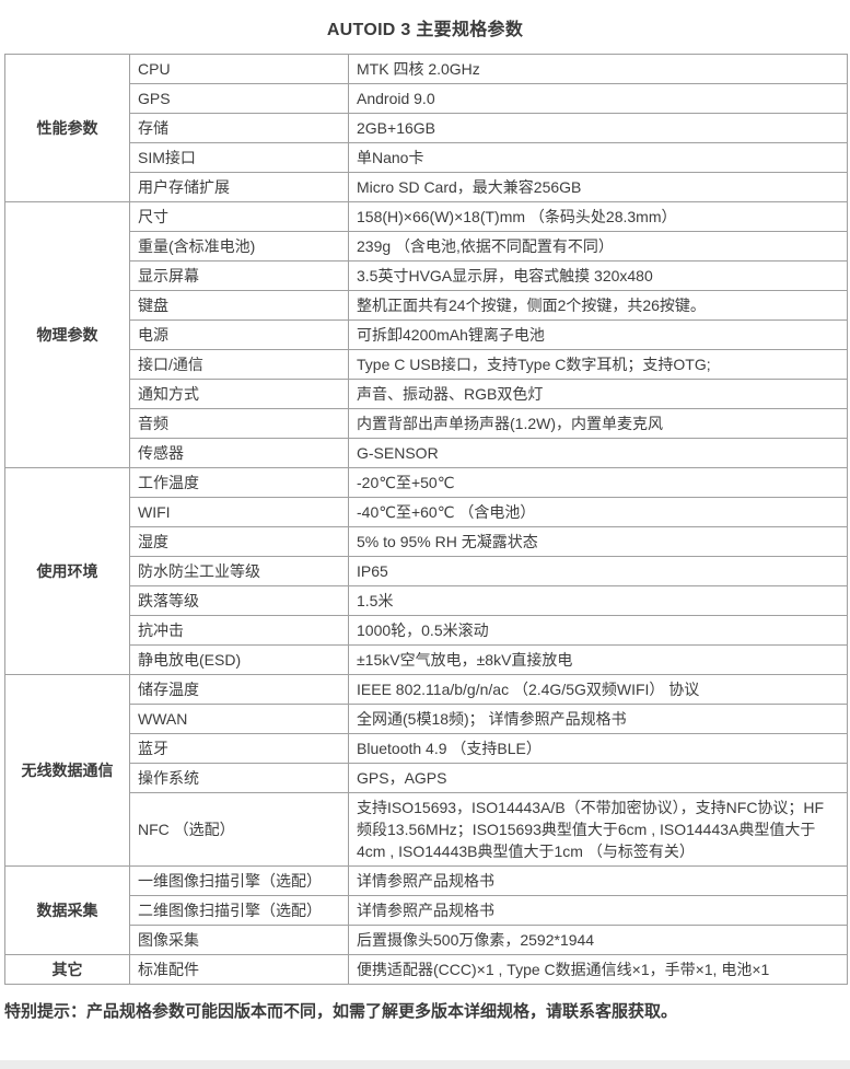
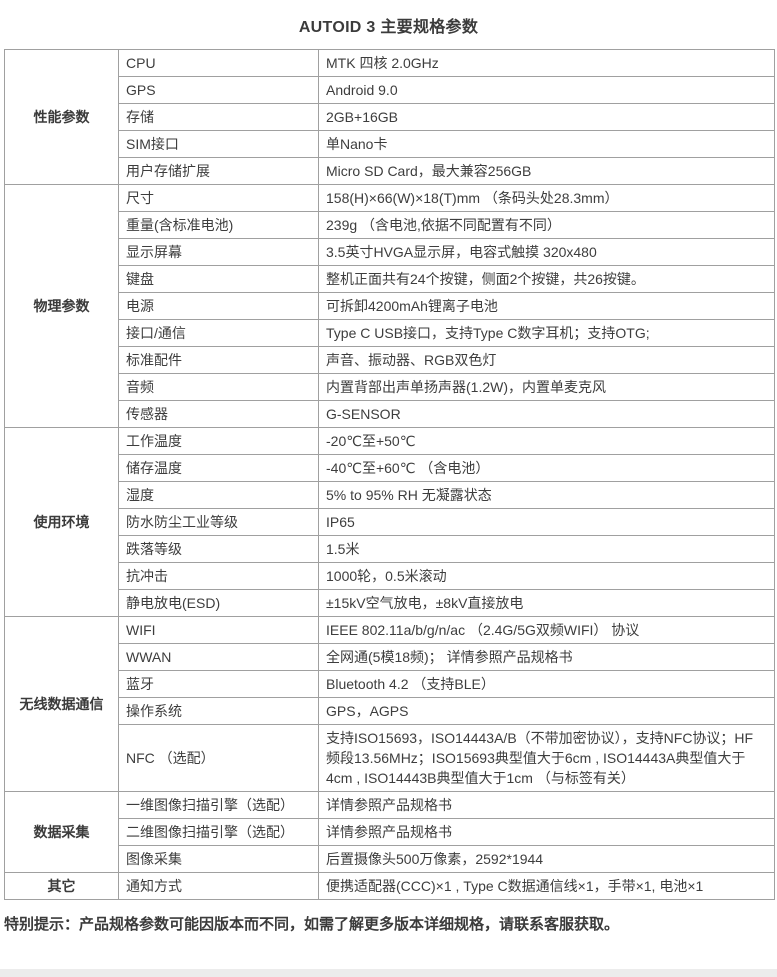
  AUTOID 3 主要规格参数
  性能参数	CPU	MTK 四核 2.0GHz
  GPS	Android 9.0
  存储	2GB+16GB
  SIM接口	单Nano卡
  用户存储扩展	Micro SD Card，最大兼容256GB
  物理参数	尺寸	158(H)×66(W)×18(T)mm （条码头处28.3mm）
  重量(含标准电池)	239g （含电池,依据不同配置有不同）
  显示屏幕	3.5英寸HVGA显示屏，电容式触摸 320x480
  键盘	整机正面共有24个按键，侧面2个按键，共26按键。
  电源	可拆卸4200mAh锂离子电池
  接口/通信	Type C USB接口，支持Type C数字耳机；支持OTG;
- 通知方式	声音、振动器、RGB双色灯
+ 标准配件	声音、振动器、RGB双色灯
  音频	内置背部出声单扬声器(1.2W)，内置单麦克风
  传感器	G-SENSOR
  使用环境	工作温度	-20℃至+50℃
- WIFI	-40℃至+60℃ （含电池）
+ 储存温度	-40℃至+60℃ （含电池）
  湿度	5% to 95% RH 无凝露状态
  防水防尘工业等级	IP65
  跌落等级	1.5米
  抗冲击	1000轮，0.5米滚动
  静电放电(ESD)	±15kV空气放电，±8kV直接放电
- 无线数据通信	储存温度	IEEE 802.11a/b/g/n/ac （2.4G/5G双频WIFI） 协议
+ 无线数据通信	WIFI	IEEE 802.11a/b/g/n/ac （2.4G/5G双频WIFI） 协议
  WWAN	全网通(5模18频)； 详情参照产品规格书
- 蓝牙	Bluetooth 4.9 （支持BLE）
+ 蓝牙	Bluetooth 4.2 （支持BLE）
  操作系统	GPS，AGPS
  NFC （选配）	支持ISO15693，ISO14443A/B（不带加密协议），支持NFC协议；HF频段13.56MHz；ISO15693典型值大于6cm , ISO14443A典型值大于4cm , ISO14443B典型值大于1cm （与标签有关）
  数据采集	一维图像扫描引擎（选配）	详情参照产品规格书
  二维图像扫描引擎（选配）	详情参照产品规格书
  图像采集	后置摄像头500万像素，2592*1944
- 其它	标准配件	便携适配器(CCC)×1 , Type C数据通信线×1，手带×1, 电池×1
+ 其它	通知方式	便携适配器(CCC)×1 , Type C数据通信线×1，手带×1, 电池×1
  特别提示：产品规格参数可能因版本而不同，如需了解更多版本详细规格，请联系客服获取。
